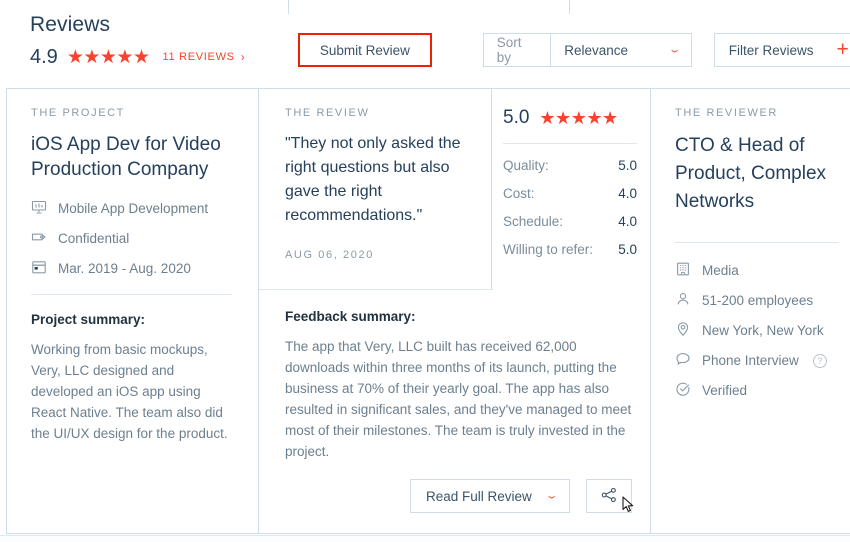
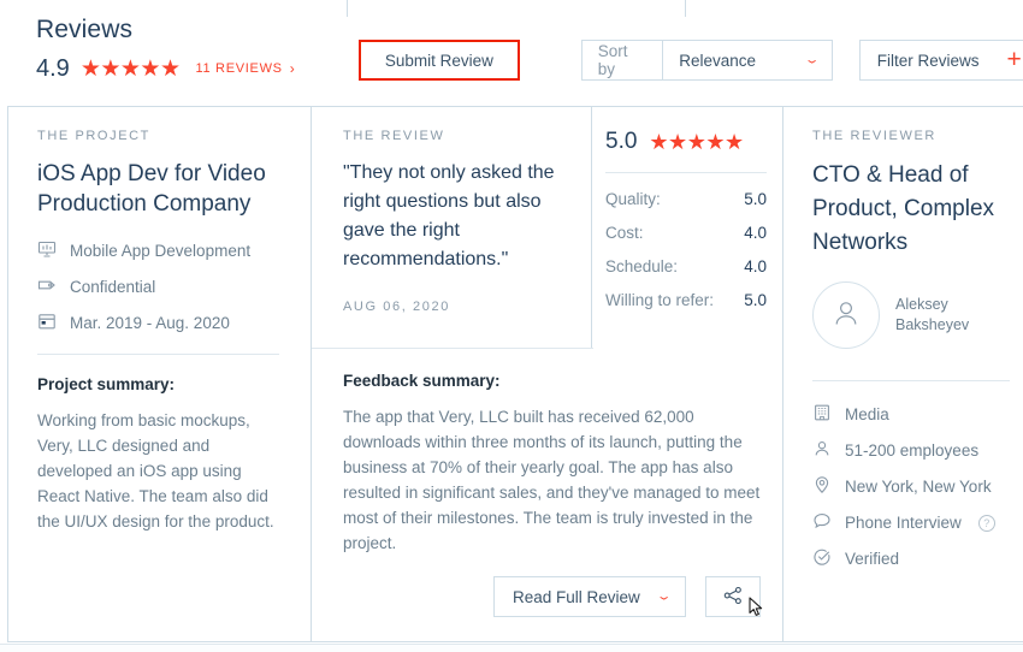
  Reviews
  4.9
  ★★★★★
  11 REVIEWS
  ›
  Submit Review
  Sort by
  Relevance
  ⌄
  Filter Reviews
  +
  THE PROJECT
  iOS App Dev for Video Production Company
  Mobile App Development
  Confidential
  Mar. 2019 - Aug. 2020
  Project summary:
  Working from basic mockups, Very, LLC designed and developed an iOS app using React Native. The team also did the UI/UX design for the product.
  THE REVIEW
  "They not only asked the right questions but also gave the right recommendations."
  AUG 06, 2020
  5.0
  ★★★★★
  Quality:
  5.0
  Cost:
  4.0
  Schedule:
  4.0
  Willing to refer:
  5.0
  Feedback summary:
  The app that Very, LLC built has received 62,000 downloads within three months of its launch, putting the business at 70% of their yearly goal. The app has also resulted in significant sales, and they've managed to meet most of their milestones. The team is truly invested in the project.
  Read Full Review
  ⌄
  THE REVIEWER
  CTO & Head of Product, Complex Networks
+ Aleksey Baksheyev
  Media
  51-200 employees
  New York, New York
  Phone Interview
  ?
  Verified
